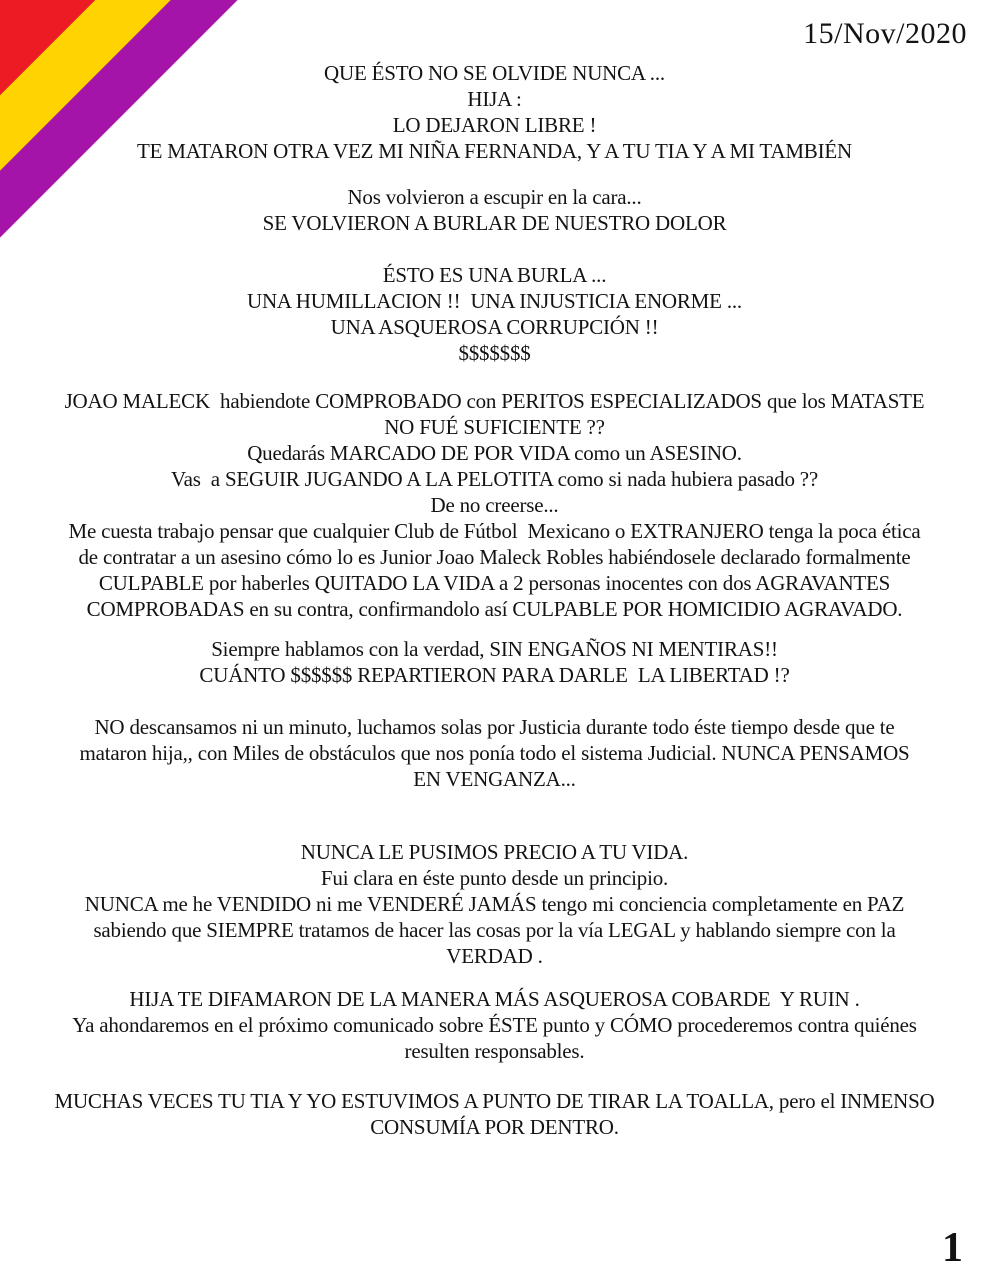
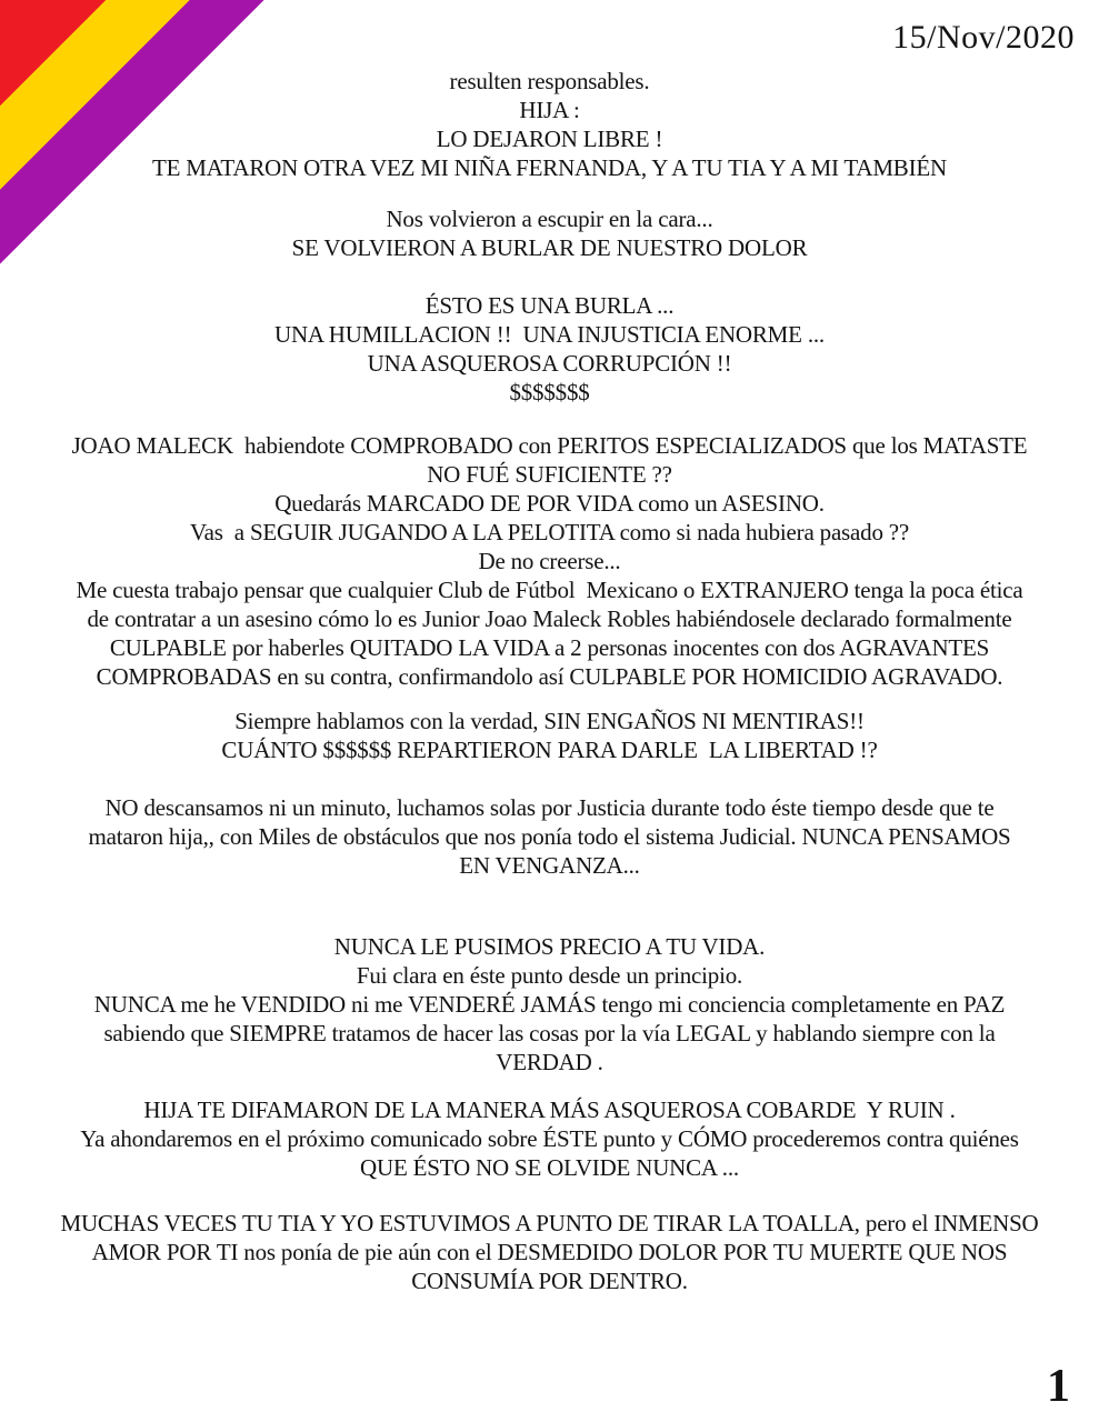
  15/Nov/2020
- QUE ÉSTO NO SE OLVIDE NUNCA ...
+ resulten responsables.
  HIJA :
  LO DEJARON LIBRE !
  ON OTRA VEZ MI NIÑA FERNANDA, Y A TU TIA Y A MI TAMBIÉN
  Nos volvieron a escupir en la cara...
  SE VOLVIERON A BURLAR DE NUESTRO DOLOR
  ÉSTO ES UNA BURLA ...
  UNA HUMILLACION !! UNA INJUSTICIA ENORME ...
  UNA ASQUEROSA CORRUPCIÓN !!
  $$$$$$$
  JOAO MALECK habiendote COMPROBADO con PERITOS ESPECIALIZADOS que los MATASTE
  NO FUÉ SUFICIENTE ??
  Quedarás MARCADO DE POR VIDA como un ASESINO.
  Vas a SEGUIR JUGANDO A LA PELOTITA como si nada hubiera pasado ??
  De no creerse...
  Me cuesta trabajo pensar que cualquier Club de Fútbol Mexicano o EXTRANJERO tenga la poca ética
  de contratar a un asesino cómo lo es Junior Joao Maleck Robles habiéndosele declarado formalmente
  CULPABLE por haberles QUITADO LA VIDA a 2 personas inocentes con dos AGRAVANTES
  COMPROBADAS en su contra, confirmandolo así CULPABLE POR HOMICIDIO AGRAVADO.
  Siempre hablamos con la verdad, SIN ENGAÑOS NI MENTIRAS!!
  CUÁNTO $$$$$$ REPARTIERON PARA DARLE LA LIBERTAD !?
  NO descansamos ni un minuto, luchamos solas por Justicia durante todo éste tiempo desde que te
  mataron hija,, con Miles de obstáculos que nos ponía todo el sistema Judicial. NUNCA PENSAMOS
  EN VENGANZA...
  NUNCA LE PUSIMOS PRECIO A TU VIDA.
  Fui clara en éste punto desde un principio.
  NUNCA me he VENDIDO ni me VENDERÉ JAMÁS tengo mi conciencia completamente en PAZ
  sabiendo que SIEMPRE tratamos de hacer las cosas por la vía LEGAL y hablando siempre con la
  VERDAD .
  HIJA TE DIFAMARON DE LA MANERA MÁS ASQUEROSA COBARDE Y RUIN .
  Ya ahondaremos en el próximo comunicado sobre ÉSTE punto y CÓMO procederemos contra quiénes
- resulten responsables.
+ QUE ÉSTO NO SE OLVIDE NUNCA ...
  MUCHAS VECES TU TIA Y YO ESTUVIMOS A PUNTO DE TIRAR LA TOALLA, pero el INMENSO
+ AMOR POR TI nos ponía de pie aún con el DESMEDIDO DOLOR POR TU MUERTE QUE NOS
  CONSUMÍA POR DENTRO.
  1
